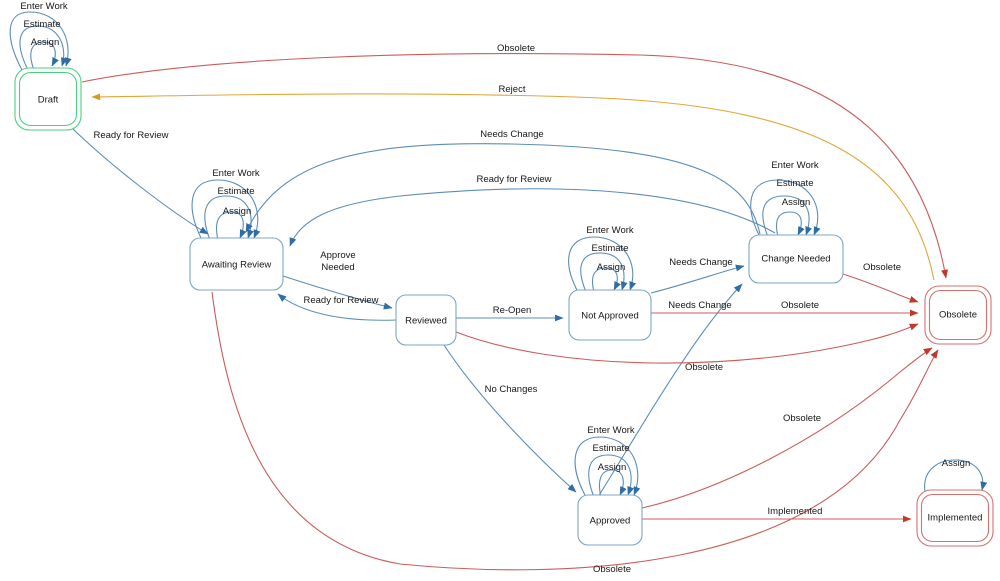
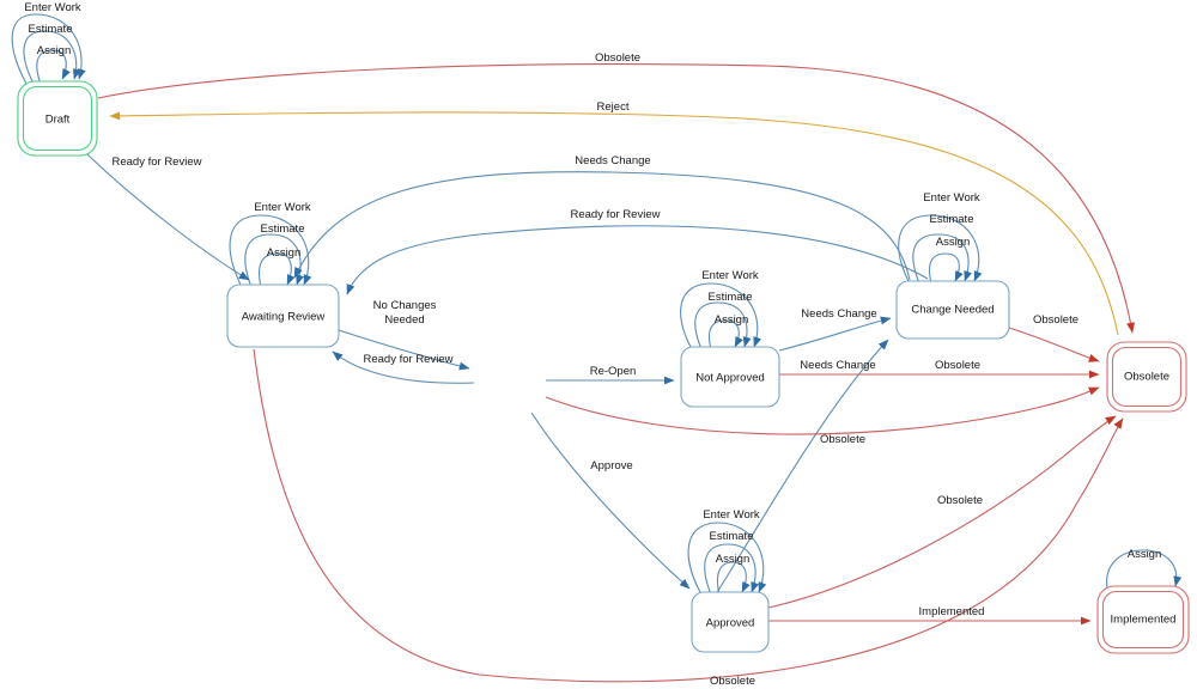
  Draft
  Awaiting Review
- Reviewed
  Not Approved
  Change Needed
  Approved
  Obsolete
  Implemented
  Obsolete
  Reject
  Needs Change
  Ready for Review
  Ready for Review
- Approve
+ No Changes
  Needed
  Ready for Review
  Re-Open
  Needs Change
  Needs Change
  Obsolete
  Obsolete
  Obsolete
- No Changes
+ Approve
  Obsolete
  Implemented
  Obsolete
  Enter Work
  Estimate
  Assign
  Enter Work
  Estimate
  Assign
  Enter Work
  Estimate
  Assign
  Enter Work
  Estimate
  Assign
  Enter Work
  Estimate
  Assign
  Assign
